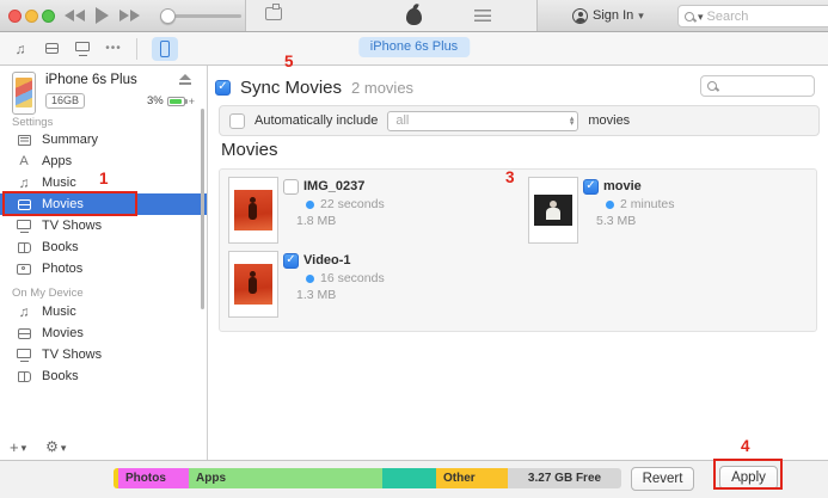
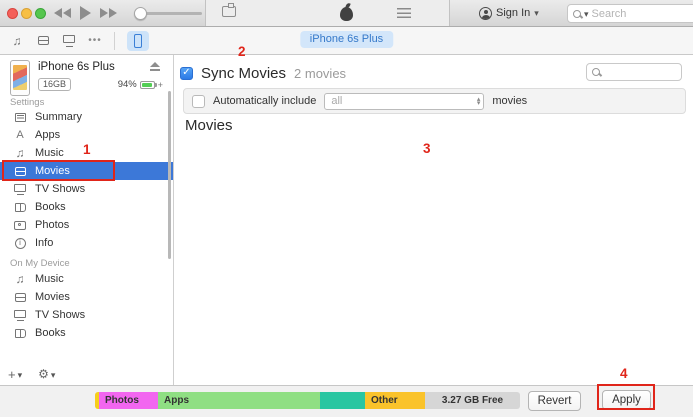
  Sign In
  Search
  iPhone 6s Plus
  iPhone 6s Plus
  16GB
- 3%
+ 94%
  +
  Settings
  Summary
  Apps
  Music
  Movies
  TV Shows
  Books
  Photos
+ Info
  On My Device
  Music
  Movies
  TV Shows
  Books
  Sync Movies
  2 movies
  Automatically include
  all
  movies
  Movies
- IMG_0237
- 22 seconds
- 1.8 MB
- movie
- 2 minutes
- 5.3 MB
- Video-1
- 16 seconds
- 1.3 MB
  Photos
  Apps
  Other
  3.27 GB Free
  Revert
  Apply
  1
- 5
+ 2
  3
  4
